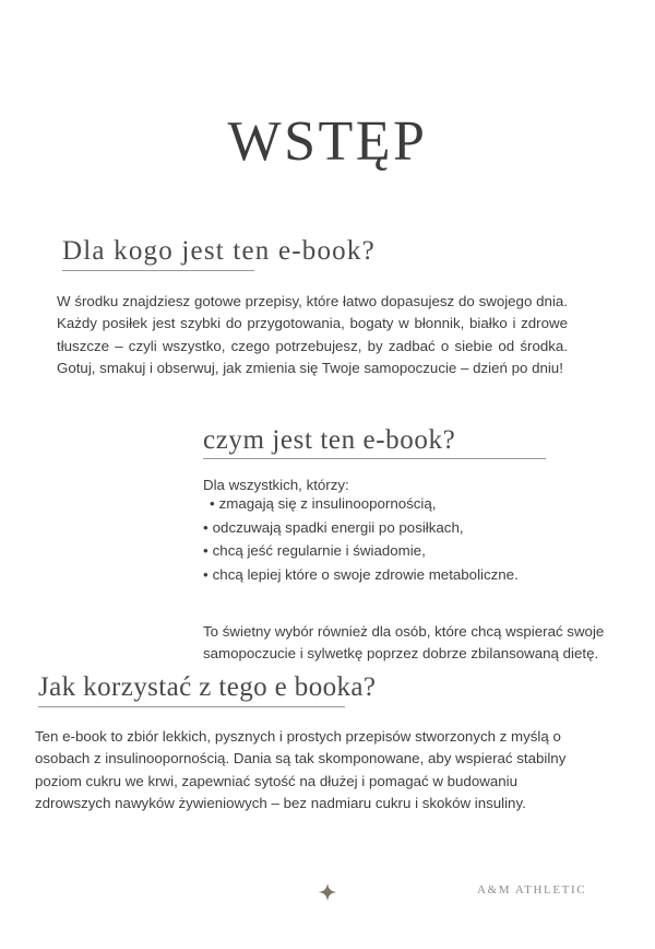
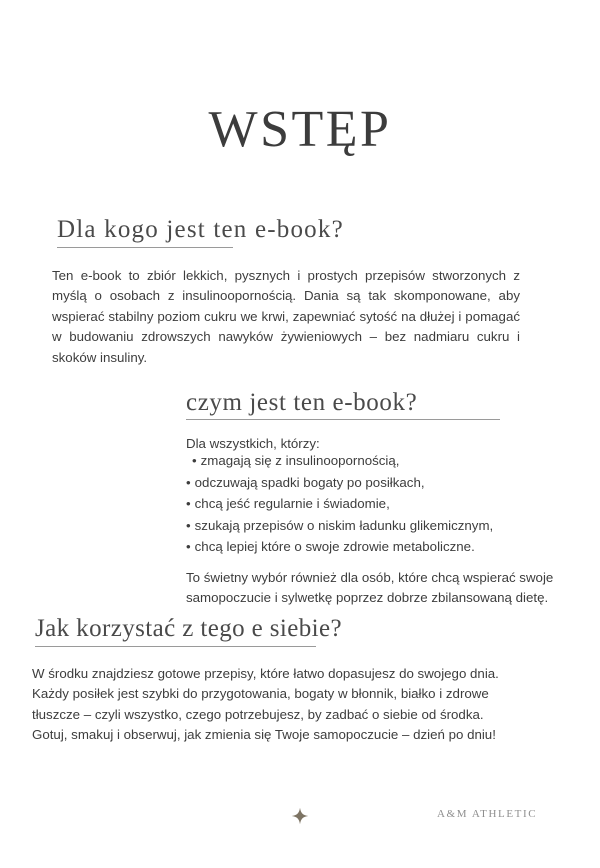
  WSTĘP
  Dla kogo jest ten e-book?
- W środku znajdziesz gotowe przepisy, które łatwo dopasujesz do swojego dnia. Każdy posiłek jest szybki do przygotowania, bogaty w błonnik, białko i zdrowe tłuszcze – czyli wszystko, czego potrzebujesz, by zadbać o siebie od środka. Gotuj, smakuj i obserwuj, jak zmienia się Twoje samopoczucie – dzień po dniu!
+ Ten e-book to zbiór lekkich, pysznych i prostych przepisów stworzonych z myślą o osobach z insulinoopornością. Dania są tak skomponowane, aby wspierać stabilny poziom cukru we krwi, zapewniać sytość na dłużej i pomagać w budowaniu zdrowszych nawyków żywieniowych – bez nadmiaru cukru i skoków insuliny.
  czym jest ten e-book?
  Dla wszystkich, którzy:
  • zmagają się z insulinoopornością,
- • odczuwają spadki energii po posiłkach,
+ • odczuwają spadki bogaty po posiłkach,
  • chcą jeść regularnie i świadomie,
+ • szukają przepisów o niskim ładunku glikemicznym,
  • chcą lepiej które o swoje zdrowie metaboliczne.
  To świetny wybór również dla osób, które chcą wspierać swoje samopoczucie i sylwetkę poprzez dobrze zbilansowaną dietę.
- Jak korzystać z tego e booka?
+ Jak korzystać z tego e siebie?
- Ten e-book to zbiór lekkich, pysznych i prostych przepisów stworzonych z myślą o osobach z insulinoopornością. Dania są tak skomponowane, aby wspierać stabilny poziom cukru we krwi, zapewniać sytość na dłużej i pomagać w budowaniu zdrowszych nawyków żywieniowych – bez nadmiaru cukru i skoków insuliny.
+ W środku znajdziesz gotowe przepisy, które łatwo dopasujesz do swojego dnia. Każdy posiłek jest szybki do przygotowania, bogaty w błonnik, białko i zdrowe tłuszcze – czyli wszystko, czego potrzebujesz, by zadbać o siebie od środka. Gotuj, smakuj i obserwuj, jak zmienia się Twoje samopoczucie – dzień po dniu!
  A&M ATHLETIC
